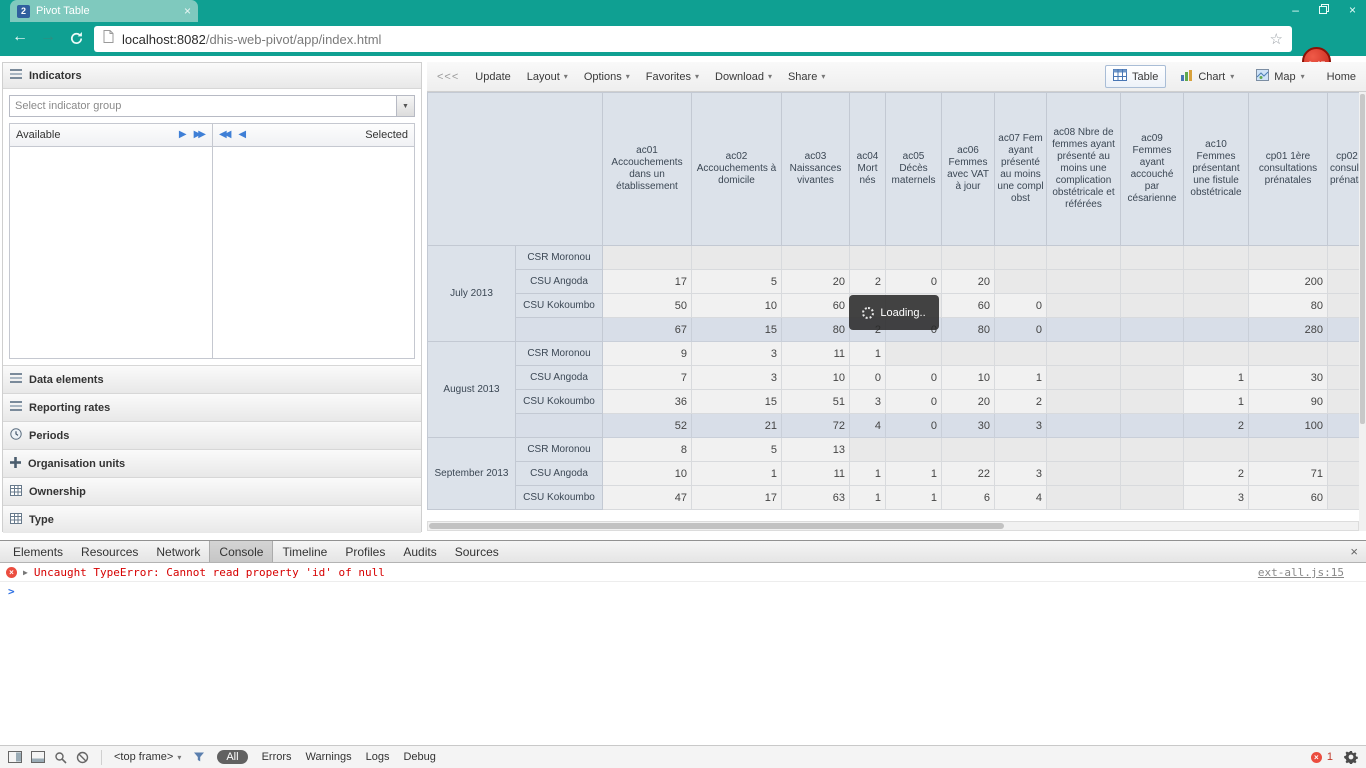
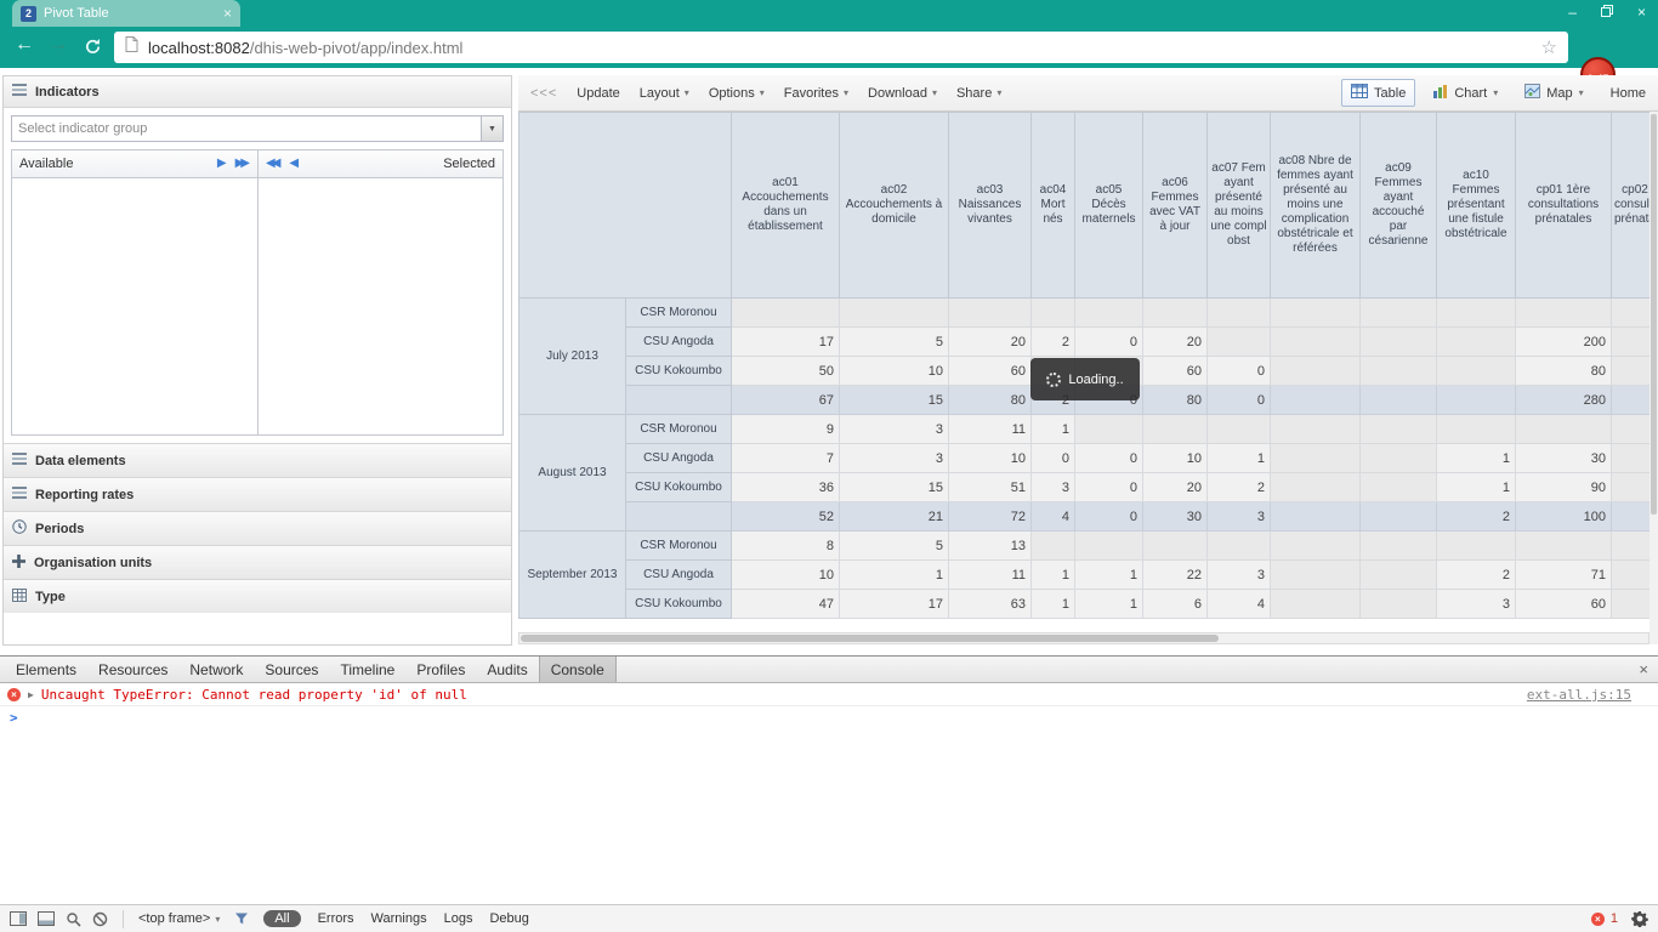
  2
  Pivot Table
  ×
  –
  ×
  ←
  →
  localhost:8082/dhis-web-pivot/app/index.html
  ☆
  <<<
  Update
  Layout
  ▾
  Options
  ▾
  Favorites
  ▾
  Download
  ▾
  Share
  ▾
  Table
  Chart
  ▾
  Map
  ▾
  Home
  Indicators
  Select indicator group
  Available
  ▶
  ▶▶
  ◀◀
  ◀
  Selected
  Data elements
  Reporting rates
  Periods
  Organisation units
- Ownership
  Type
  	ac01 Accouchements dans un établissement	ac02 Accouchements à domicile	ac03 Naissances vivantes	ac04 Mort nés	ac05 Décès maternels	ac06 Femmes avec VAT à jour	ac07 Fem ayant présenté au moins une compl obst	ac08 Nbre de femmes ayant présenté au moins une complication obstétricale et référées	ac09 Femmes ayant accouché par césarienne	ac10 Femmes présentant une fistule obstétricale	cp01 1ère consultations prénatales	cp02 consul prénat
  July 2013	CSR Moronou
  CSU Angoda	17	5	20	2	0	20					200
  CSU Kokoumbo	50	10	60			60	0				80
  	67	15	80	2	0	80	0				280
  August 2013	CSR Moronou	9	3	11	1
  CSU Angoda	7	3	10	0	0	10	1			1	30
  CSU Kokoumbo	36	15	51	3	0	20	2			1	90
  	52	21	72	4	0	30	3			2	100
  September 2013	CSR Moronou	8	5	13
  CSU Angoda	10	1	11	1	1	22	3			2	71
  CSU Kokoumbo	47	17	63	1	1	6	4			3	60
  Loading..
  Elements
  Resources
  Network
- Console
+ Sources
  Timeline
  Profiles
  Audits
- Sources
+ Console
  ×
  ×
  ▶
  Uncaught TypeError: Cannot read property 'id' of null
  ext-all.js:15
  >
  <top frame>
  ▾
  All
  Errors
  Warnings
  Logs
  Debug
  ×
  1
